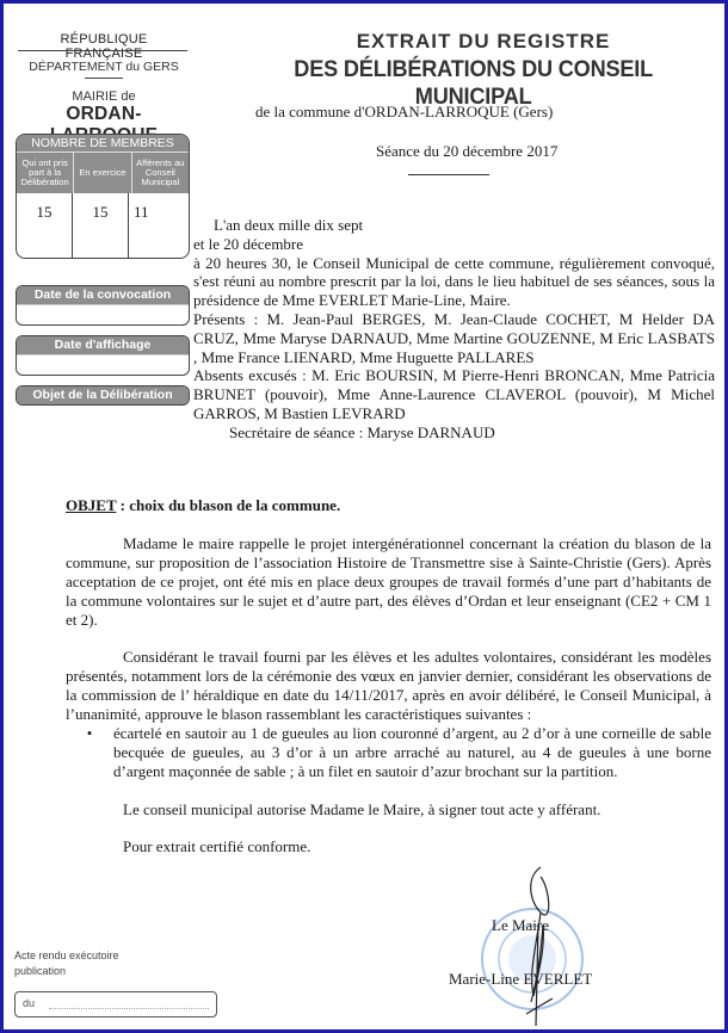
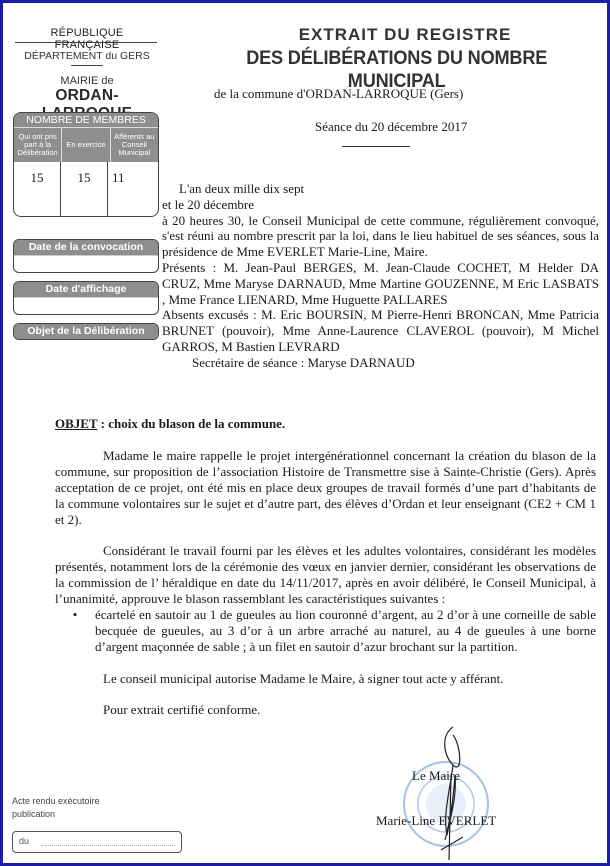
  RÉPUBLIQUE FRANÇAISE
  DÉPARTEMENT du GERS
  MAIRIE de
  NOMBRE DE MEMBRES
  Qui ont pris part à la Délibération
  En exercice
  Afférents au Conseil Municipal
  15
  15
  11
  Date de la convocation
  Date d'affichage
  Objet de la Délibération
  EXTRAIT DU REGISTRE
- DES DÉLIBÉRATIONS DU CONSEIL MUNICIPAL
+ DES DÉLIBÉRATIONS DU NOMBRE MUNICIPAL
  de la commune d'ORDAN-LARROQUE (Gers)
  Séance du 20 décembre 2017
  L'an deux mille dix sept
  et le 20 décembre
  à 20 heures 30, le Conseil Municipal de cette commune, régulièrement convoqué, s'est réuni au nombre prescrit par la loi, dans le lieu habituel de ses séances, sous la présidence de Mme EVERLET Marie-Line, Maire.
  Présents : M. Jean-Paul BERGES, M. Jean-Claude COCHET, M Helder DA CRUZ, Mme Maryse DARNAUD, Mme Martine GOUZENNE, M Eric LASBATS , Mme France LIENARD, Mme Huguette PALLARES
  Absents excusés : M. Eric BOURSIN, M Pierre-Henri BRONCAN, Mme Patricia BRUNET (pouvoir), Mme Anne-Laurence CLAVEROL (pouvoir), M Michel GARROS, M Bastien LEVRARD
  Secrétaire de séance : Maryse DARNAUD
  OBJET : choix du blason de la commune.
  Madame le maire rappelle le projet intergénérationnel concernant la création du blason de la commune, sur proposition de l’association Histoire de Transmettre sise à Sainte-Christie (Gers). Après acceptation de ce projet, ont été mis en place deux groupes de travail formés d’une part d’habitants de la commune volontaires sur le sujet et d’autre part, des élèves d’Ordan et leur enseignant (CE2 + CM 1 et 2).
  Considérant le travail fourni par les élèves et les adultes volontaires, considérant les modèles présentés, notamment lors de la cérémonie des vœux en janvier dernier, considérant les observations de la commission de l’ héraldique en date du 14/11/2017, après en avoir délibéré, le Conseil Municipal, à l’unanimité, approuve le blason rassemblant les caractéristiques suivantes :
  •
  écartelé en sautoir au 1 de gueules au lion couronné d’argent, au 2 d’or à une corneille de sable becquée de gueules, au 3 d’or à un arbre arraché au naturel, au 4 de gueules à une borne d’argent maçonnée de sable ; à un filet en sautoir d’azur brochant sur la partition.
  Le conseil municipal autorise Madame le Maire, à signer tout acte y afférant.
  Pour extrait certifié conforme.
  Le Maie
  Marie-Line EVERLET
  Acte rendu exécutoire
  publication
  du
